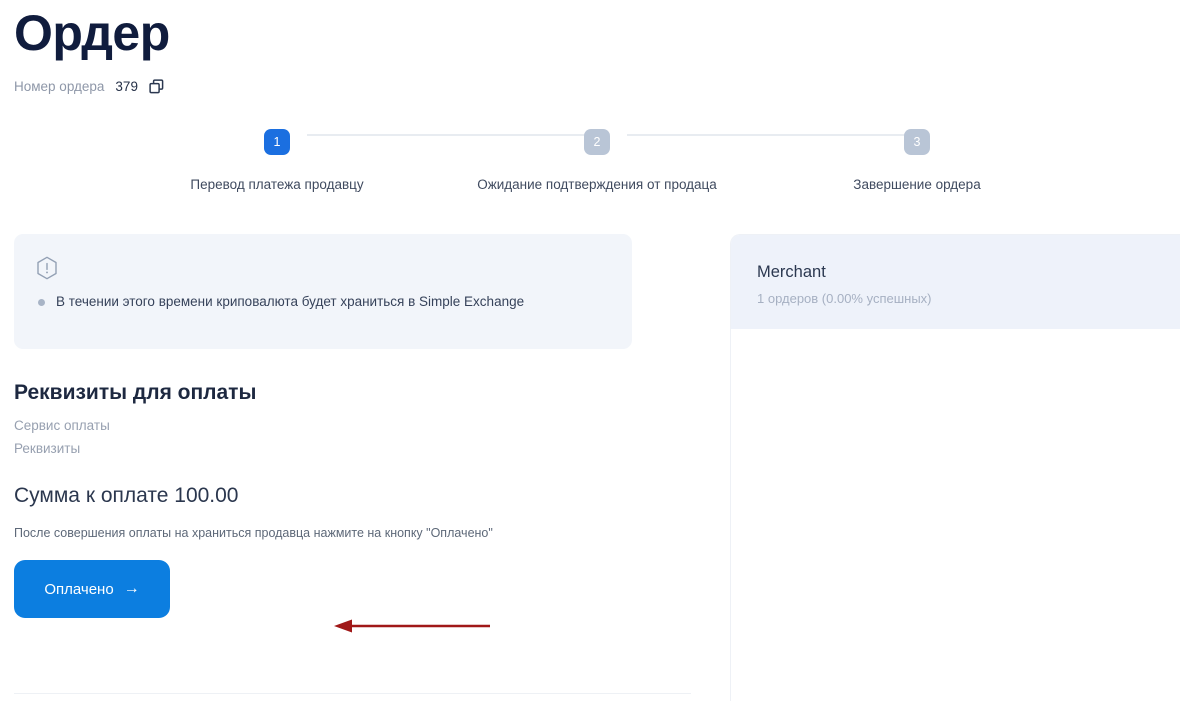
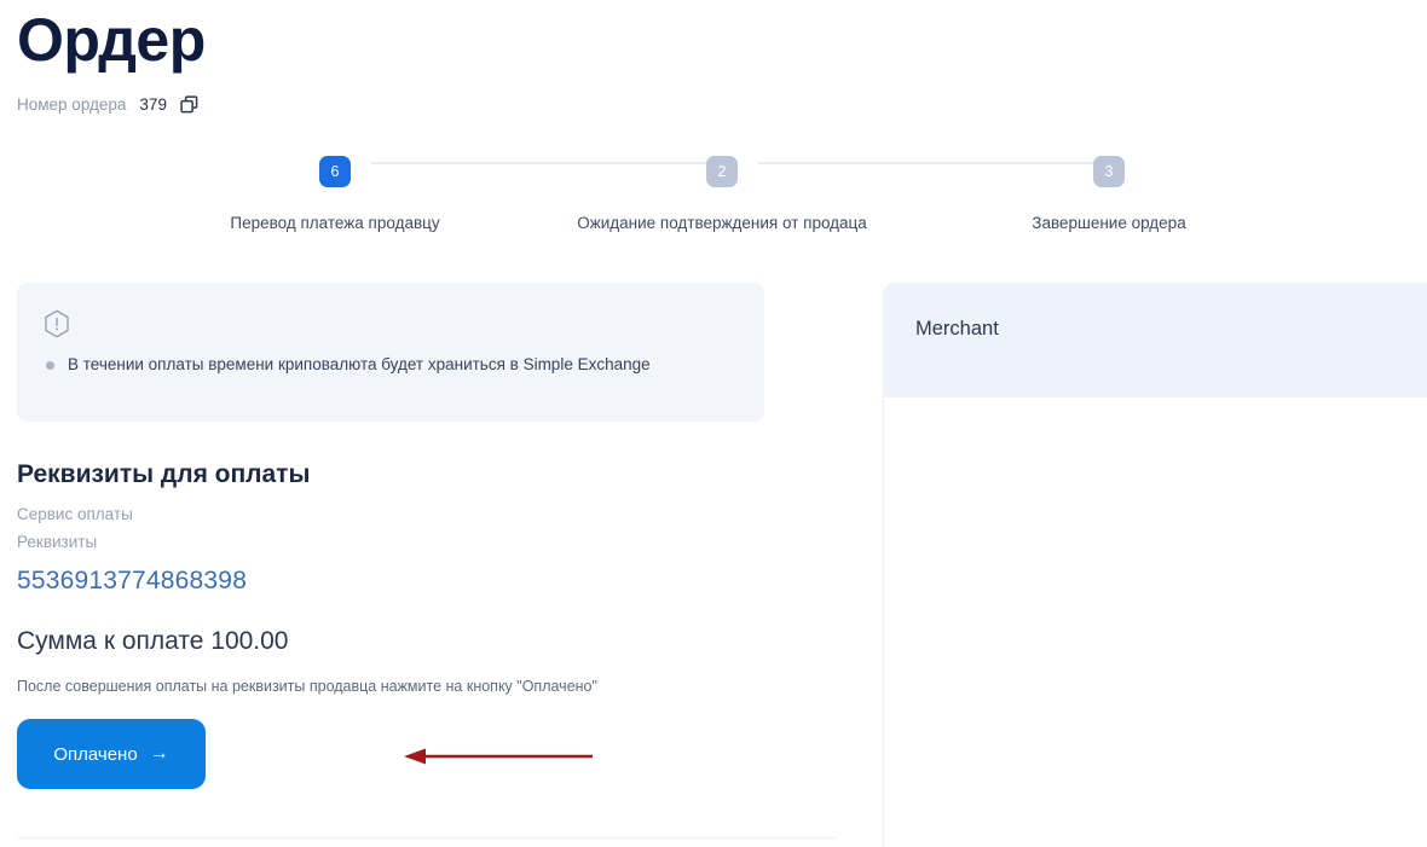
  Ордер
  Номер ордера
  379
- 1
+ 6
  2
  3
  Перевод платежа продавцу
  Ожидание подтверждения от продаца
  Завершение ордера
- В течении этого времени криповалюта будет храниться в Simple Exchange
+ В течении оплаты времени криповалюта будет храниться в Simple Exchange
  Реквизиты для оплаты
  Сервис оплаты
  Реквизиты
+ 5536913774868398
  Сумма к оплате 100.00
- После совершения оплаты на храниться продавца нажмите на кнопку "Оплачено"
+ После совершения оплаты на реквизиты продавца нажмите на кнопку "Оплачено"
  Оплачено
  →
  Merchant
- 1 ордеров (0.00% успешных)
